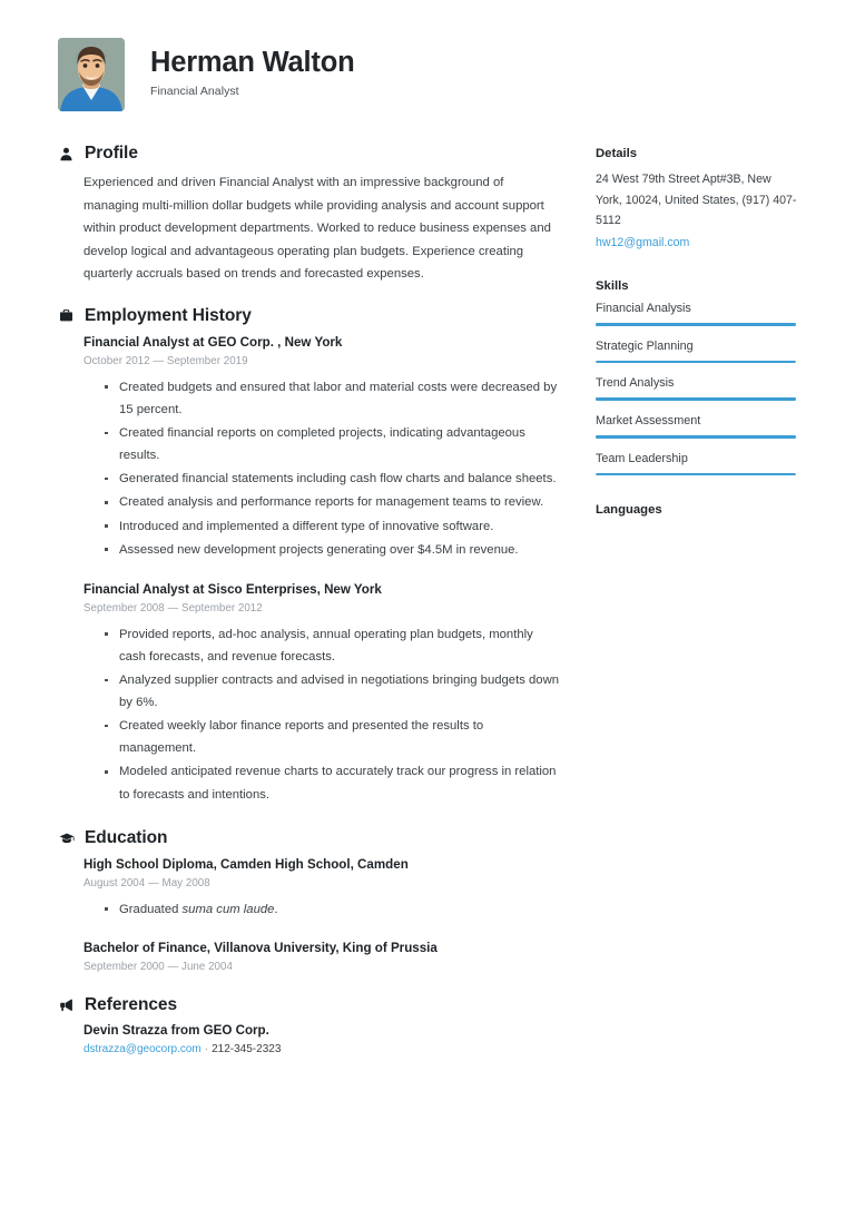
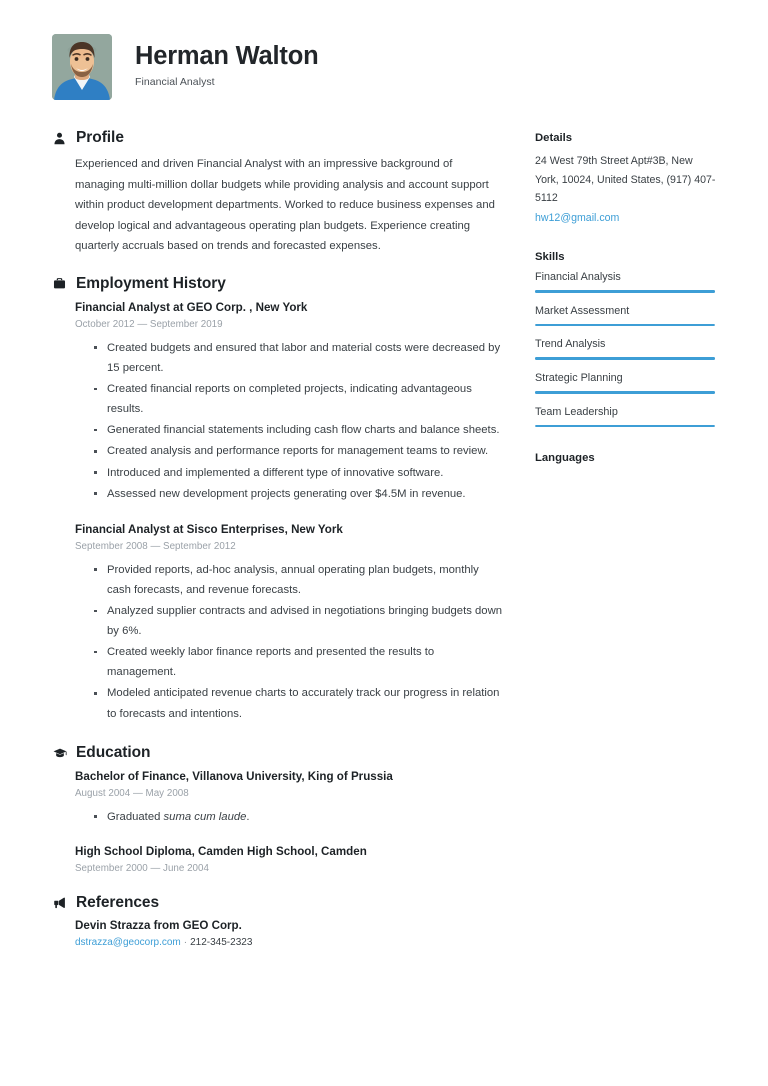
  Herman Walton
  Financial Analyst
  Profile
  Experienced and driven Financial Analyst with an impressive background of managing multi-million dollar budgets while providing analysis and account support within product development departments. Worked to reduce business expenses and develop logical and advantageous operating plan budgets. Experience creating quarterly accruals based on trends and forecasted expenses.
  Employment History
  Financial Analyst at GEO Corp. , New York
  October 2012 — September 2019
  Created budgets and ensured that labor and material costs were decreased by 15 percent.
  Created financial reports on completed projects, indicating advantageous results.
  Generated financial statements including cash flow charts and balance sheets.
  Created analysis and performance reports for management teams to review.
  Introduced and implemented a different type of innovative software.
  Assessed new development projects generating over $4.5M in revenue.
  Financial Analyst at Sisco Enterprises, New York
  September 2008 — September 2012
  Provided reports, ad-hoc analysis, annual operating plan budgets, monthly cash forecasts, and revenue forecasts.
  Analyzed supplier contracts and advised in negotiations bringing budgets down by 6%.
  Created weekly labor finance reports and presented the results to management.
  Modeled anticipated revenue charts to accurately track our progress in relation to forecasts and intentions.
  Education
- High School Diploma, Camden High School, Camden
+ Bachelor of Finance, Villanova University, King of Prussia
  August 2004 — May 2008
  Graduated suma cum laude.
- Bachelor of Finance, Villanova University, King of Prussia
+ High School Diploma, Camden High School, Camden
  September 2000 — June 2004
  References
  Devin Strazza from GEO Corp.
  dstrazza@geocorp.com · 212-345-2323
  Details
  24 West 79th Street Apt#3B, New York, 10024, United States, (917) 407-5112
  hw12@gmail.com
  Skills
  Financial Analysis
- Strategic Planning
+ Market Assessment
  Trend Analysis
- Market Assessment
+ Strategic Planning
  Team Leadership
  Languages
